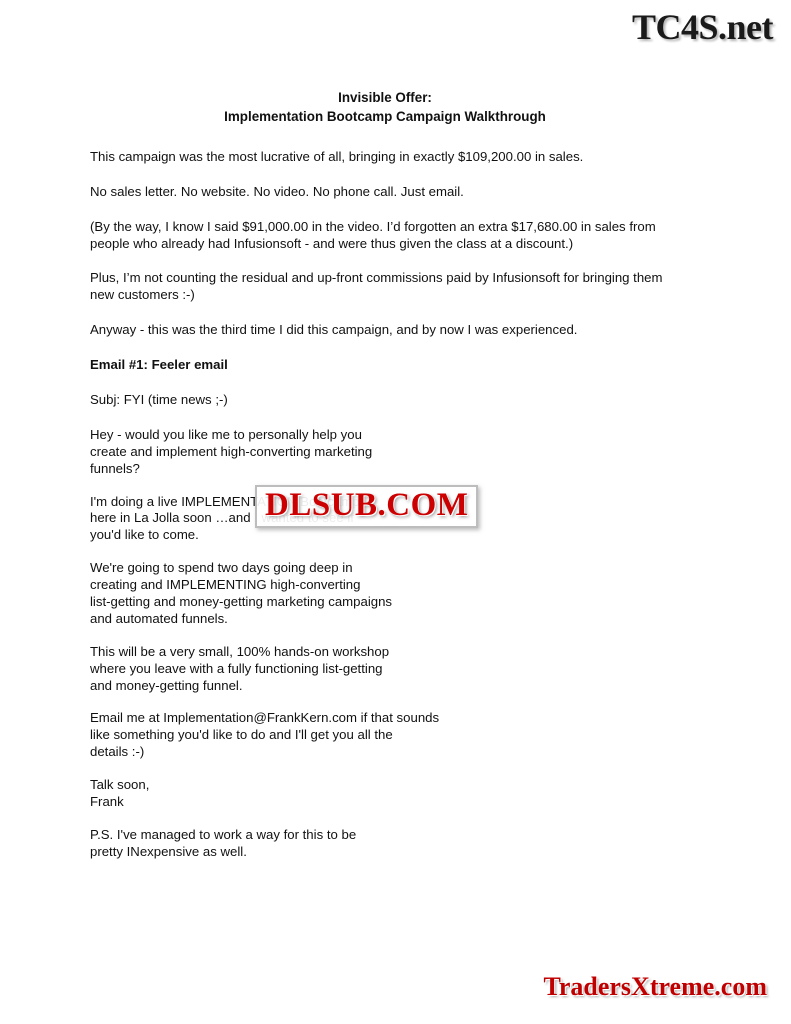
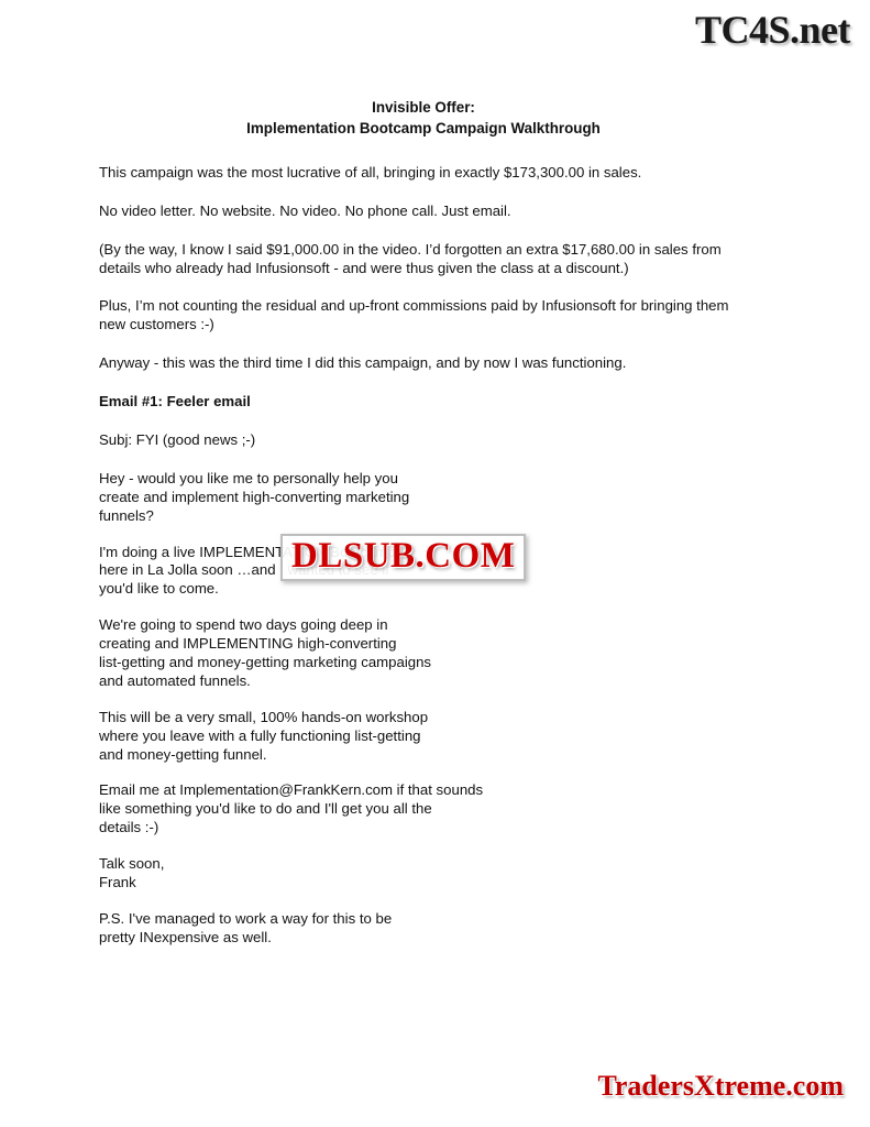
  TC4S.net
  Invisible Offer:
  Implementation Bootcamp Campaign Walkthrough
- This campaign was the most lucrative of all, bringing in exactly $109,200.00 in sales.
+ This campaign was the most lucrative of all, bringing in exactly $173,300.00 in sales.
- No sales letter. No website. No video. No phone call. Just email.
+ No video letter. No website. No video. No phone call. Just email.
- (By the way, I know I said $91,000.00 in the video. I’d forgotten an extra $17,680.00 in sales from people who already had Infusionsoft - and were thus given the class at a discount.)
+ (By the way, I know I said $91,000.00 in the video. I’d forgotten an extra $17,680.00 in sales from details who already had Infusionsoft - and were thus given the class at a discount.)
  Plus, I’m not counting the residual and up-front commissions paid by Infusionsoft for bringing them new customers :-)
- Anyway - this was the third time I did this campaign, and by now I was experienced.
+ Anyway - this was the third time I did this campaign, and by now I was functioning.
  Email #1: Feeler email
- Subj: FYI (time news ;-)
+ Subj: FYI (good news ;-)
  Hey - would you like me to personally help you
  create and implement high-converting marketing
  funnels?
  you'd like to come.
  We're going to spend two days going deep in
  creating and IMPLEMENTING high-converting
  list-getting and money-getting marketing campaigns
  and automated funnels.
  This will be a very small, 100% hands-on workshop
  where you leave with a fully functioning list-getting
  and money-getting funnel.
  Email me at Implementation@FrankKern.com if that sounds
  like something you'd like to do and I'll get you all the
  details :-)
  Talk soon,
  Frank
  P.S. I've managed to work a way for this to be
  pretty INexpensive as well.
  DLSUB.COM
  TradersXtreme.com
